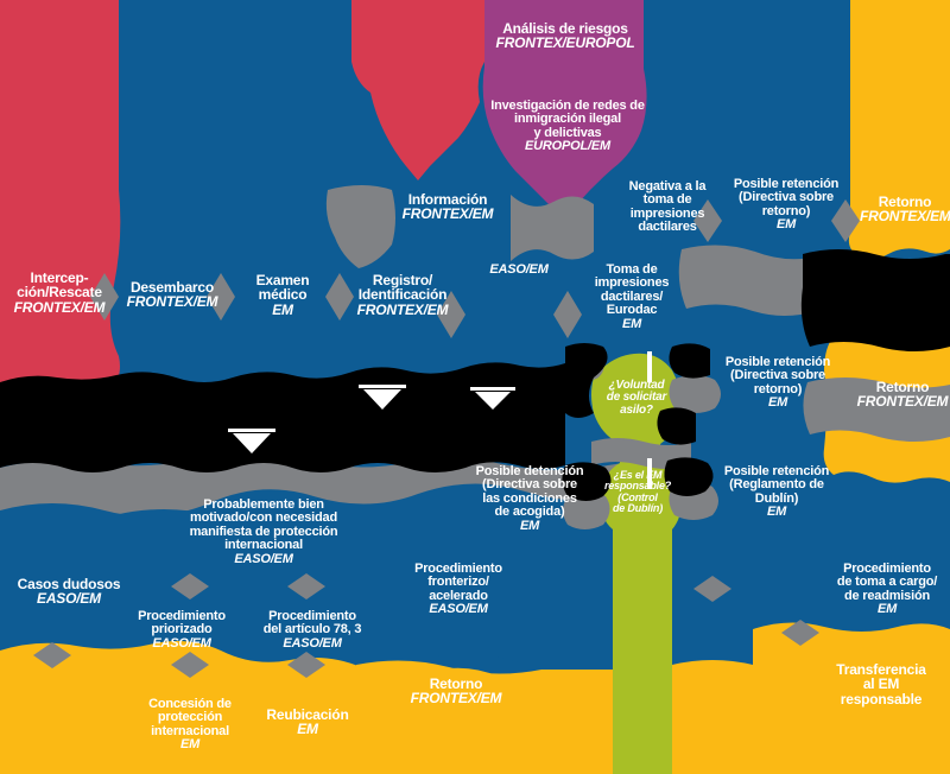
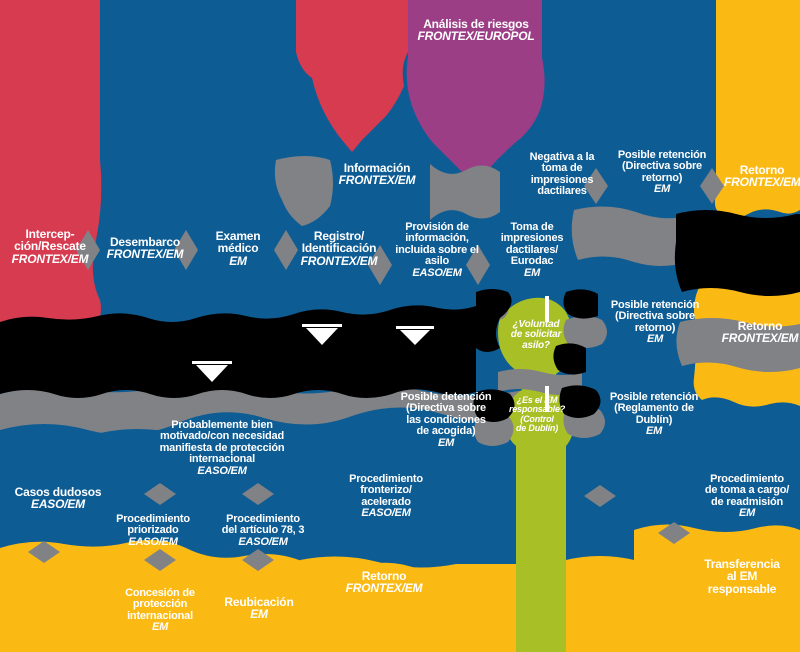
  Intercep-
  ción/Rescate
  FRONTEX/EM
  Desembarco
  FRONTEX/EM
  Examen
  médico
  EM
  Registro/
  Identificación
  FRONTEX/EM
  Información
  FRONTEX/EM
+ Provisión de
+ información,
+ incluida sobre el
+ asilo
  EASO/EM
  Toma de
  impresiones
  dactilares/
  Eurodac
  EM
  Análisis de riesgos
  FRONTEX/EUROPOL
- Investigación de redes de
- inmigración ilegal
- y delictivas
- EUROPOL/EM
  Negativa a la
  toma de
  impresiones
  dactilares
  Posible retención
  (Directiva sobre
  retorno)
  EM
  Retorno
  FRONTEX/EM
  Posible retención
  (Directiva sobre
  retorno)
  EM
  Retorno
  FRONTEX/EM
  ¿Voluntad
  de solicitar
  asilo?
  ¿Es el EM
  responsable?
  (Control
  de Dublín)
  Posible detención
  (Directiva sobre
  las condiciones
  de acogida)
  EM
  Posible retención
  (Reglamento de
  Dublín)
  EM
  Probablemente bien
  motivado/con necesidad
  manifiesta de protección
  internacional
  EASO/EM
  Casos dudosos
  EASO/EM
  Procedimiento
  priorizado
  EASO/EM
  Procedimiento
  del artículo 78, 3
  EASO/EM
  Procedimiento
  fronterizo/
  acelerado
  EASO/EM
  Procedimiento
  de toma a cargo/
  de readmisión
  EM
  Concesión de
  protección
  internacional
  EM
  Reubicación
  EM
  Retorno
  FRONTEX/EM
  Transferencia
  al EM
  responsable
